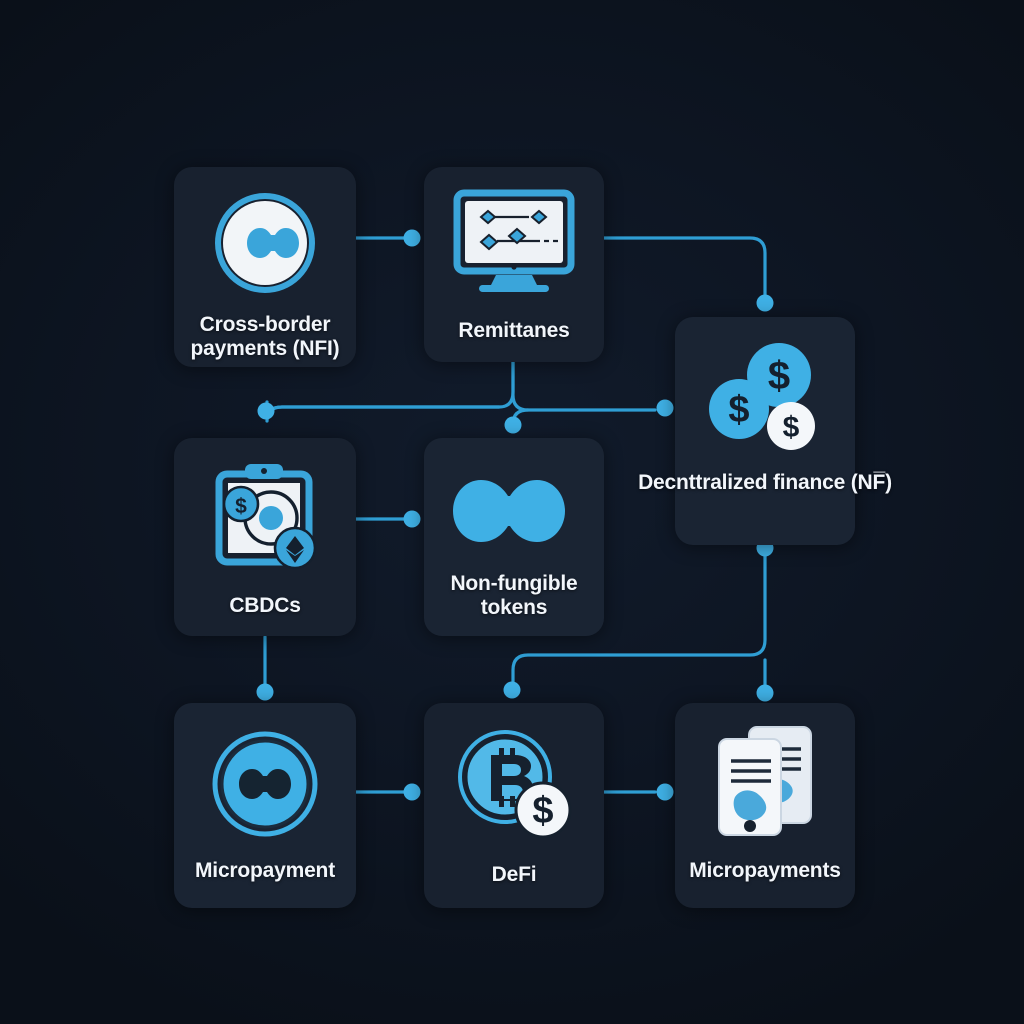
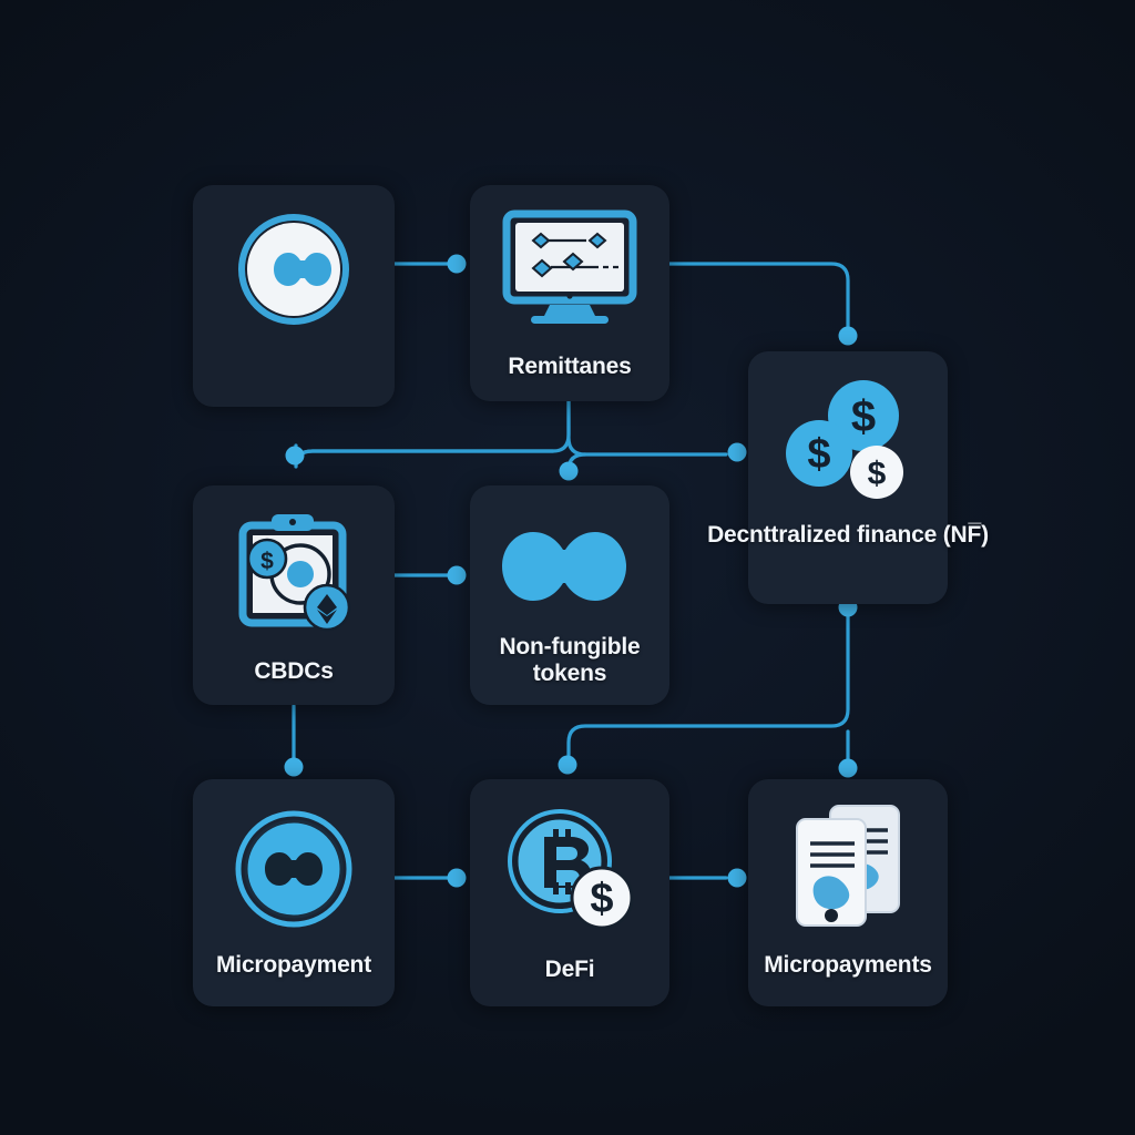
- Cross-border
- payments (NFI)
  Remittanes
  $
  $
  $
  Decnttralized finance (NF̅)
  $
  CBDCs
  Non-fungible
  tokens
  Micropayment
  $
  DeFi
  Micropayments
